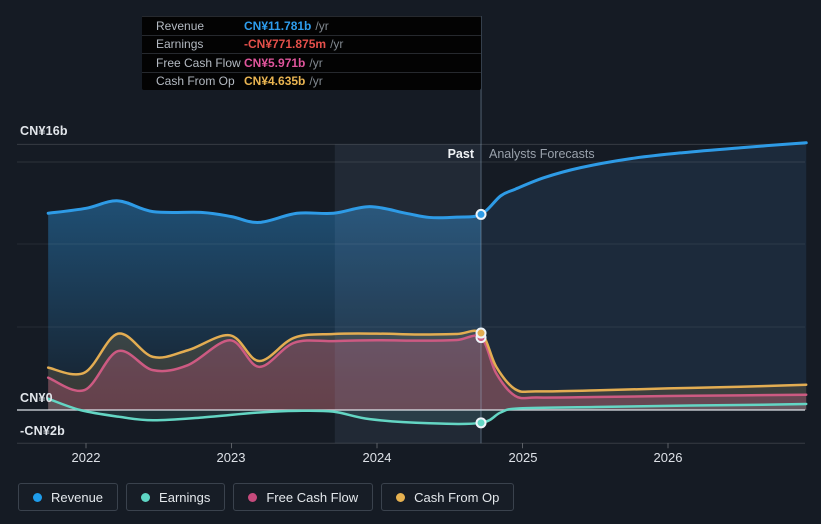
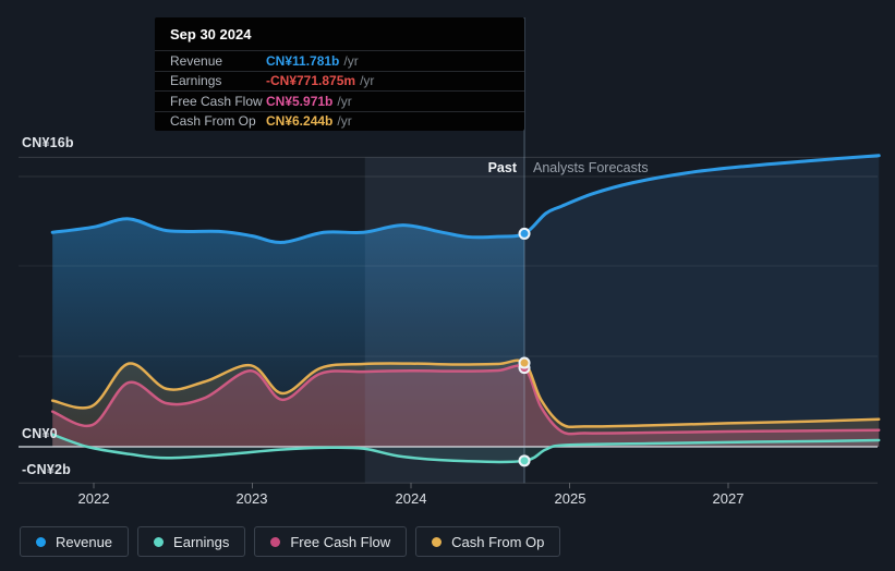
  CN¥16b
  CN¥0
  -CN¥2b
  Past
  Analysts Forecasts
  2022
  2023
  2024
  2025
- 2026
+ 2027
+ Sep 30 2024
  Revenue
  CN¥11.781b
  /yr
  Earnings
  -CN¥771.875m
  /yr
  Free Cash Flow
  CN¥5.971b
  /yr
  Cash From Op
- CN¥4.635b
+ CN¥6.244b
  /yr
  Revenue
  Earnings
  Free Cash Flow
  Cash From Op
